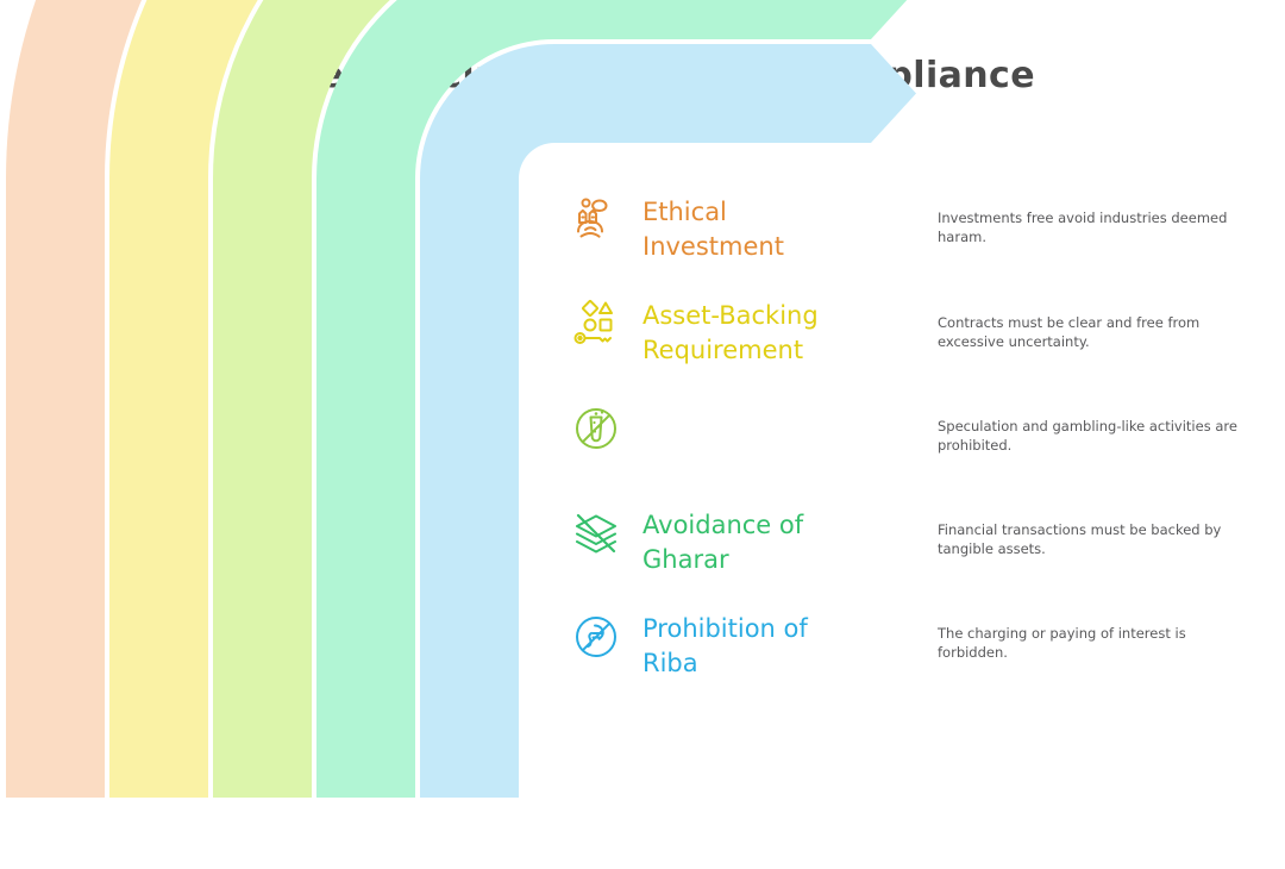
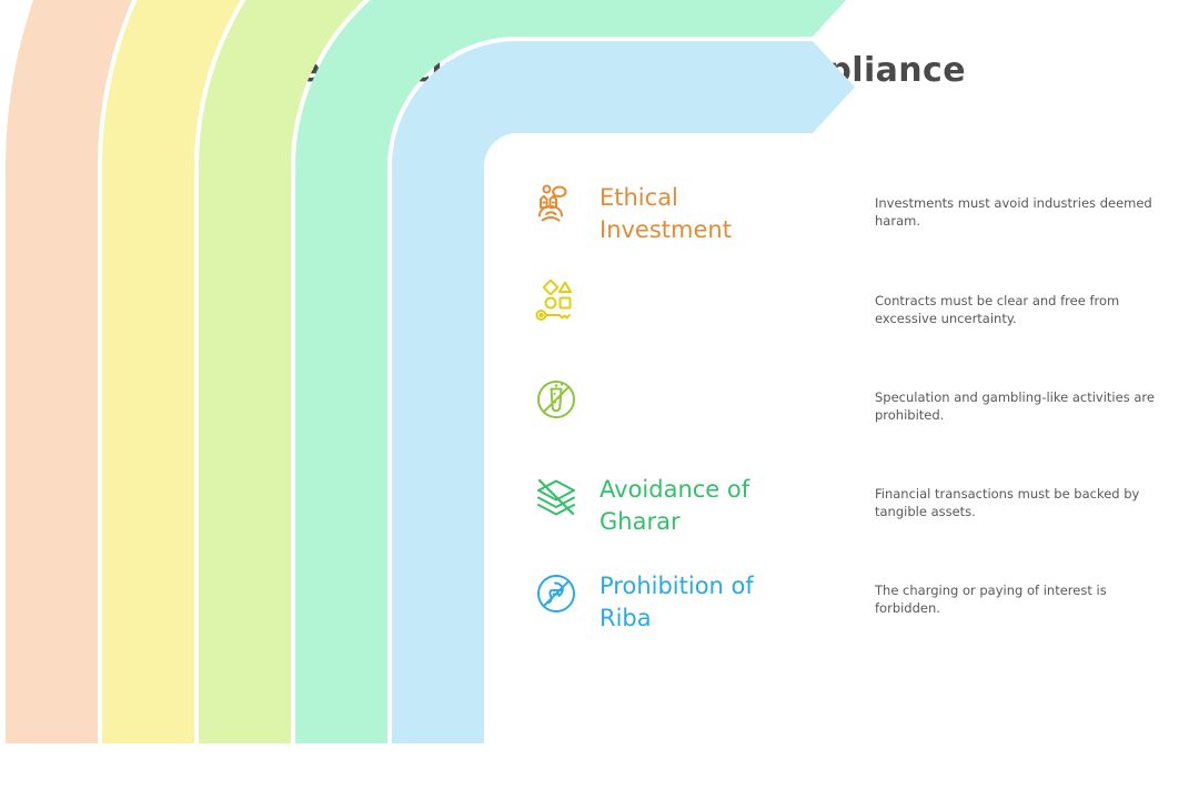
  Ethical
  Investment
- Investments free avoid industries deemed haram.
+ Investments must avoid industries deemed haram.
- Asset-Backing
- Requirement
  Contracts must be clear and free from excessive uncertainty.
  Speculation and gambling-like activities are prohibited.
  Avoidance of
  Gharar
  Financial transactions must be backed by tangible assets.
  Prohibition of
  Riba
  The charging or paying of interest is forbidden.
